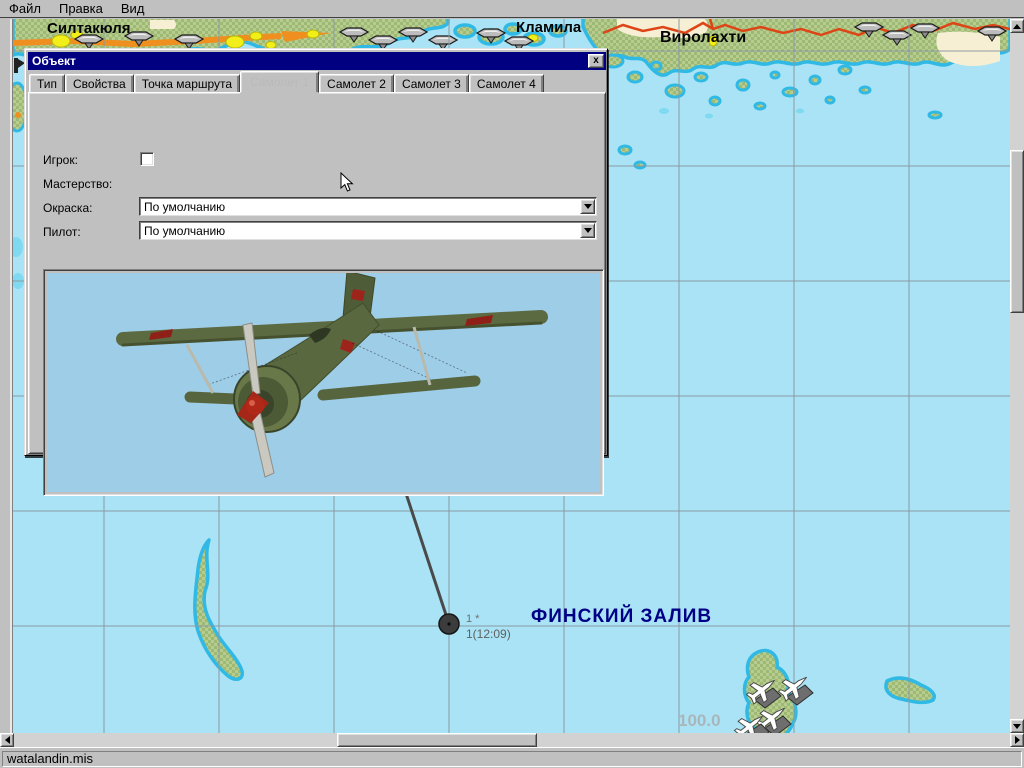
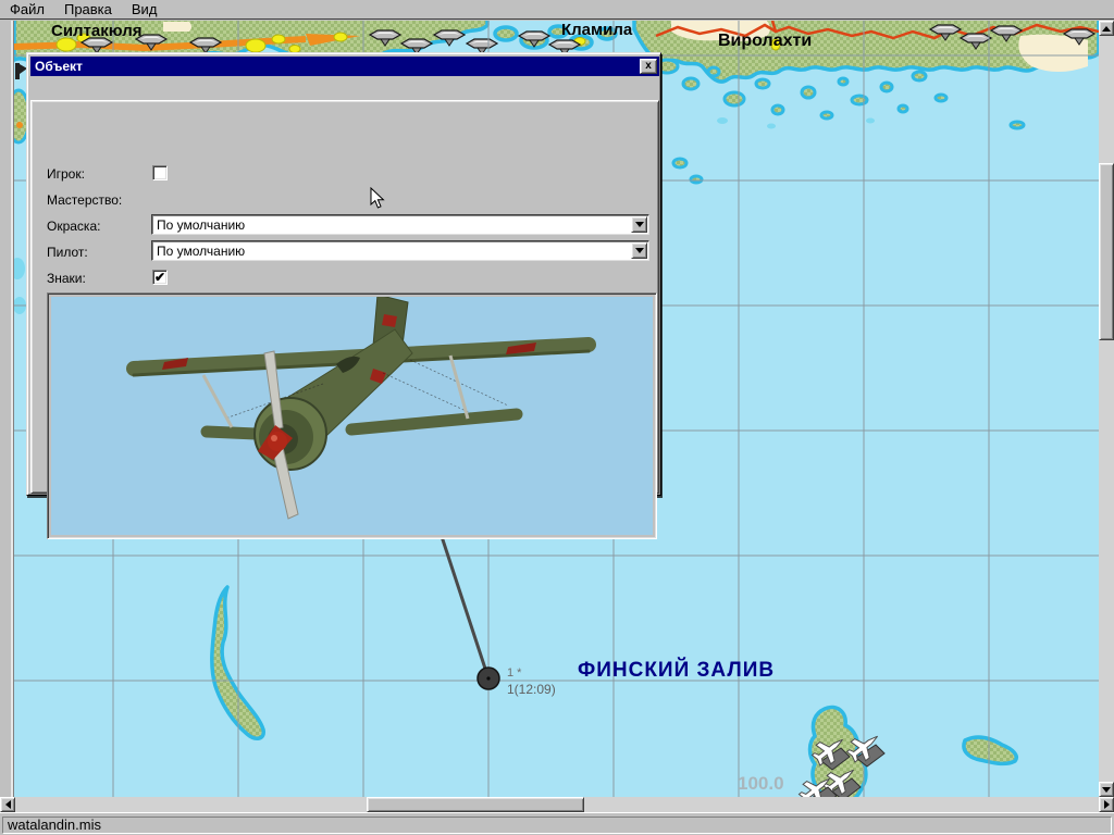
  Файл
  Правка
  Вид
  Силтакюля
  Кламила
  Виролахти
  ФИНСКИЙ ЗАЛИВ
  100.0
  1 *
  1(12:09)
  watalandin.mis
  Объект
  x
- Тип
- Свойства
- Точка маршрута
- Самолет 2
- Самолет 3
- Самолет 4
  Игрок:
  Мастерство:
  Окраска:
  По умолчанию
  Пилот:
  По умолчанию
+ Знаки:
+ ✔
